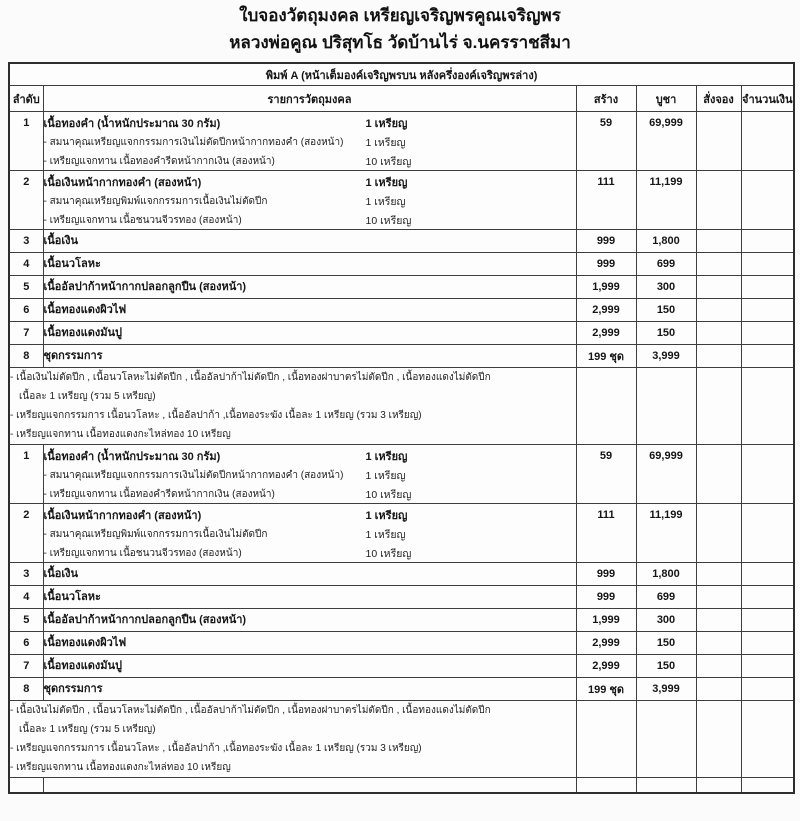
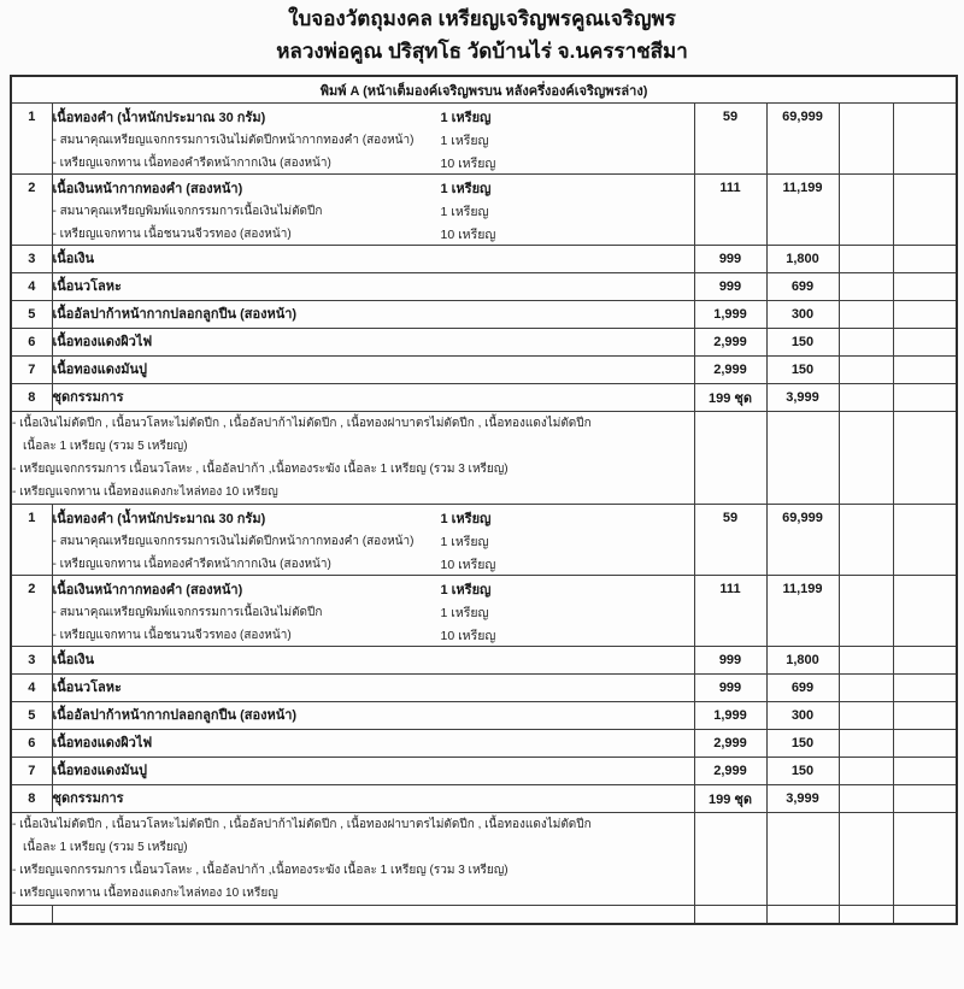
  ใบจองวัตถุมงคล เหรียญเจริญพรคูณเจริญพร
  หลวงพ่อคูณ ปริสุทโธ วัดบ้านไร่ จ.นครราชสีมา
  พิมพ์ A (หน้าเต็มองค์เจริญพรบน หลังครึ่งองค์เจริญพรล่าง)
- ลำดับ	รายการวัตถุมงคล	สร้าง	บูชา	สั่งจอง	จำนวนเงิน
  1	เนื้อทองคำ (น้ำหนักประมาณ 30 กรัม) 1 เหรียญ- สมนาคุณเหรียญแจกกรรมการเงินไม่ตัดปีกหน้ากากทองคำ (สองหน้า) 1 เหรียญ- เหรียญแจกทาน เนื้อทองคำรีดหน้ากากเงิน (สองหน้า) 10 เหรียญ	59	69,999
  2	เนื้อเงินหน้ากากทองคำ (สองหน้า) 1 เหรียญ- สมนาคุณเหรียญพิมพ์แจกกรรมการเนื้อเงินไม่ตัดปีก 1 เหรียญ- เหรียญแจกทาน เนื้อชนวนจีวรทอง (สองหน้า) 10 เหรียญ	111	11,199
  3	เนื้อเงิน	999	1,800
  4	เนื้อนวโลหะ	999	699
  5	เนื้ออัลปาก้าหน้ากากปลอกลูกปืน (สองหน้า)	1,999	300
  6	เนื้อทองแดงผิวไฟ	2,999	150
  7	เนื้อทองแดงมันปู	2,999	150
  8	ชุดกรรมการ	199 ชุด	3,999
  - เนื้อเงินไม่ตัดปีก , เนื้อนวโลหะไม่ตัดปีก , เนื้ออัลปาก้าไม่ตัดปีก , เนื้อทองฝาบาตรไม่ตัดปีก , เนื้อทองแดงไม่ตัดปีกเนื้อละ 1 เหรียญ (รวม 5 เหรียญ)- เหรียญแจกกรรมการ เนื้อนวโลหะ , เนื้ออัลปาก้า ,เนื้อทองระฆัง เนื้อละ 1 เหรียญ (รวม 3 เหรียญ)- เหรียญแจกทาน เนื้อทองแดงกะไหล่ทอง 10 เหรียญ
  1	เนื้อทองคำ (น้ำหนักประมาณ 30 กรัม) 1 เหรียญ- สมนาคุณเหรียญแจกกรรมการเงินไม่ตัดปีกหน้ากากทองคำ (สองหน้า) 1 เหรียญ- เหรียญแจกทาน เนื้อทองคำรีดหน้ากากเงิน (สองหน้า) 10 เหรียญ	59	69,999
  2	เนื้อเงินหน้ากากทองคำ (สองหน้า) 1 เหรียญ- สมนาคุณเหรียญพิมพ์แจกกรรมการเนื้อเงินไม่ตัดปีก 1 เหรียญ- เหรียญแจกทาน เนื้อชนวนจีวรทอง (สองหน้า) 10 เหรียญ	111	11,199
  3	เนื้อเงิน	999	1,800
  4	เนื้อนวโลหะ	999	699
  5	เนื้ออัลปาก้าหน้ากากปลอกลูกปืน (สองหน้า)	1,999	300
  6	เนื้อทองแดงผิวไฟ	2,999	150
  7	เนื้อทองแดงมันปู	2,999	150
  8	ชุดกรรมการ	199 ชุด	3,999
  - เนื้อเงินไม่ตัดปีก , เนื้อนวโลหะไม่ตัดปีก , เนื้ออัลปาก้าไม่ตัดปีก , เนื้อทองฝาบาตรไม่ตัดปีก , เนื้อทองแดงไม่ตัดปีกเนื้อละ 1 เหรียญ (รวม 5 เหรียญ)- เหรียญแจกกรรมการ เนื้อนวโลหะ , เนื้ออัลปาก้า ,เนื้อทองระฆัง เนื้อละ 1 เหรียญ (รวม 3 เหรียญ)- เหรียญแจกทาน เนื้อทองแดงกะไหล่ทอง 10 เหรียญ
